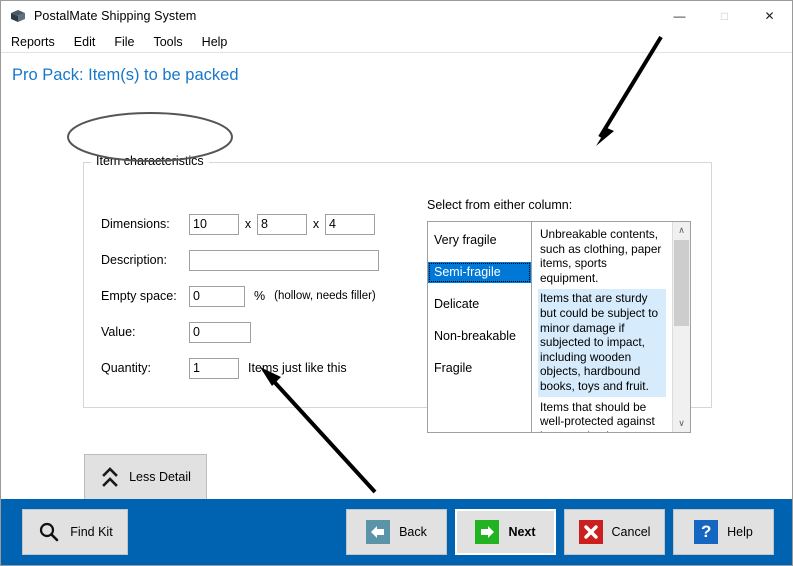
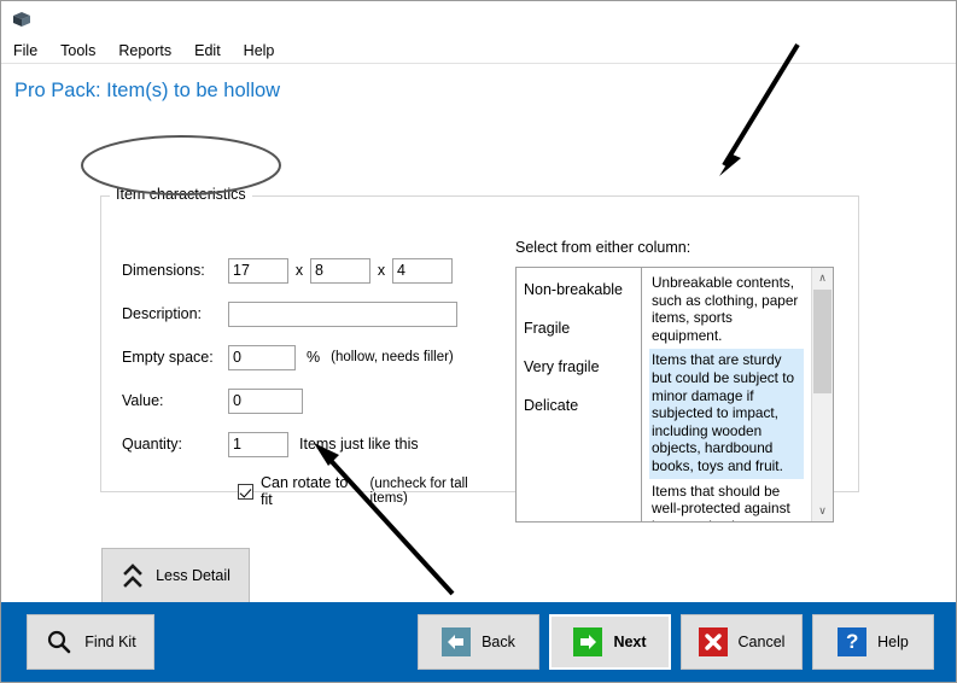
- PostalMate Shipping System
- —
- □
- ✕
- Reports
+ File
- Edit
+ Tools
- File
+ Reports
- Tools
+ Edit
  Help
- Pro Pack: Item(s) to be packed
+ Pro Pack: Item(s) to be hollow
  Dimensions:
- 10
+ 17
  x
  8
  x
  4
  Description:
  Empty space:
  0
  %
  (hollow, needs filler)
  Value:
  0
  Quantity:
  1
  Items just like this
+ Can rotate to fit
+ (uncheck for tall items)
  Select from either column:
- Very fragile
+ Non-breakable
- Semi-fragile
- Delicate
+ Fragile
- Non-breakable
+ Very fragile
- Fragile
+ Delicate
  Unbreakable contents, such as clothing, paper items, sports equipment.
  Items that are sturdy but could be subject to minor damage if subjected to impact, including wooden objects, hardbound books, toys and fruit.
  ∧
  ∨
  Less Detail
  Find Kit
  Back
  Next
  Cancel
  ?
  Help
